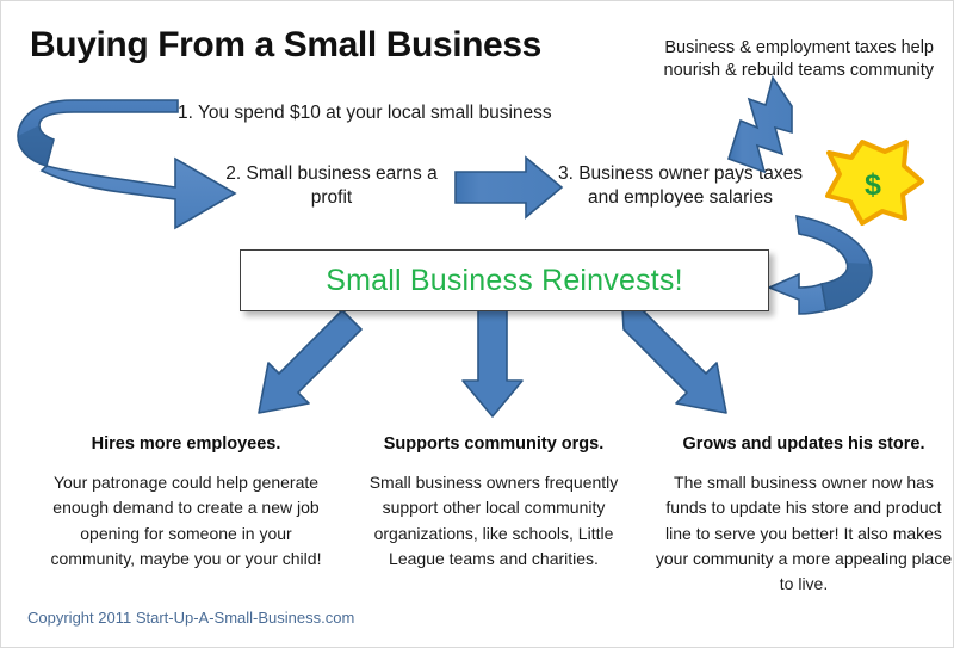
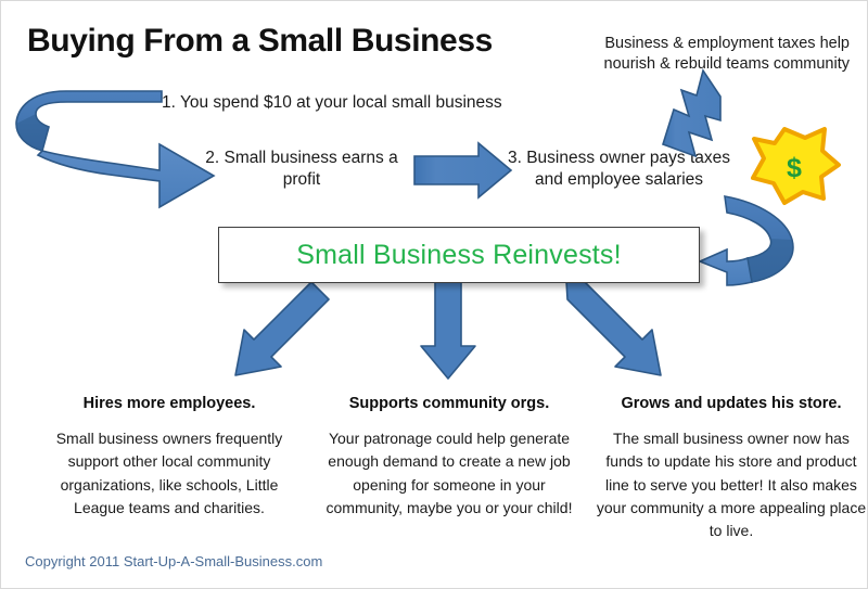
  Buying From a Small Business
  $
  Business & employment taxes help nourish & rebuild teams community
  1. You spend $10 at your local small business
  2. Small business earns a profit
  3. Business owner pays taxes and employee salaries
  Small Business Reinvests!
  Hires more employees.
- Your patronage could help generate enough demand to create a new job opening for someone in your community, maybe you or your child!
+ Small business owners frequently support other local community organizations, like schools, Little League teams and charities.
  Supports community orgs.
- Small business owners frequently support other local community organizations, like schools, Little League teams and charities.
+ Your patronage could help generate enough demand to create a new job opening for someone in your community, maybe you or your child!
  Grows and updates his store.
  The small business owner now has funds to update his store and product line to serve you better! It also makes your community a more appealing place to live.
  Copyright 2011 Start-Up-A-Small-Business.com
